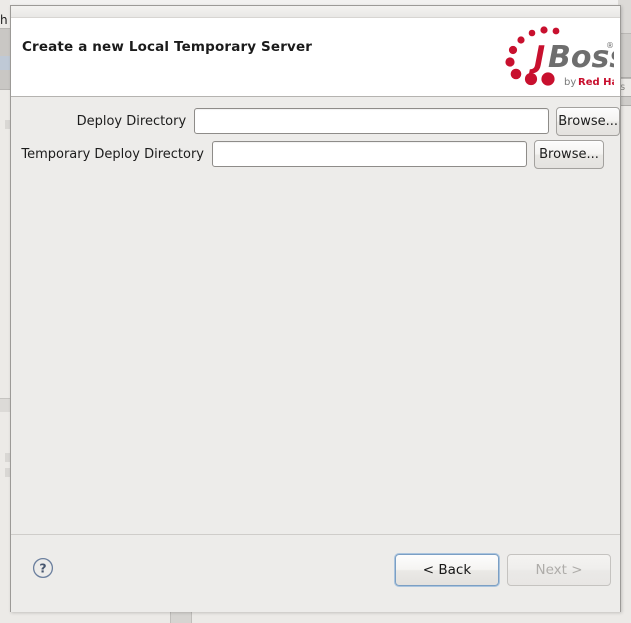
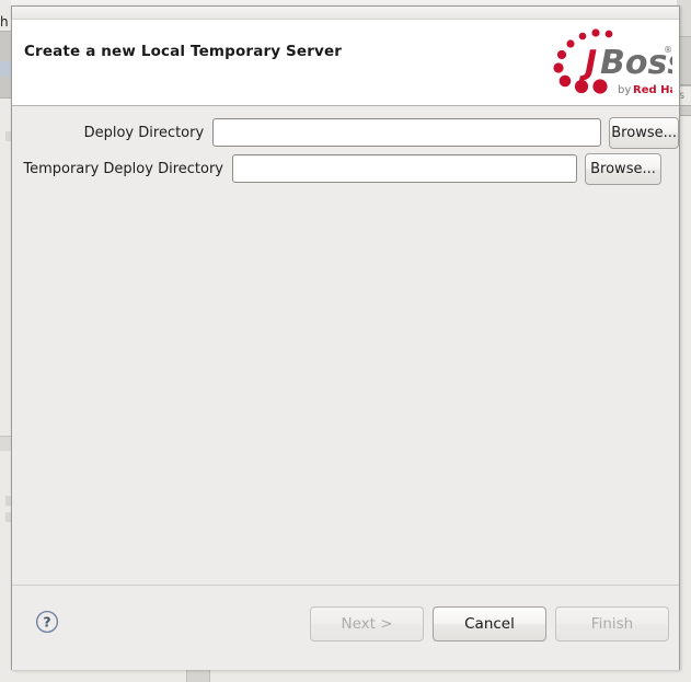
  h
  s
  Create a new Local Temporary Server
  J
  Bos
  ®
  by
  Deploy Directory
  Browse...
  Temporary Deploy Directory
  Browse...
  ?
- < Back
  Next >
+ Cancel
+ Finish
